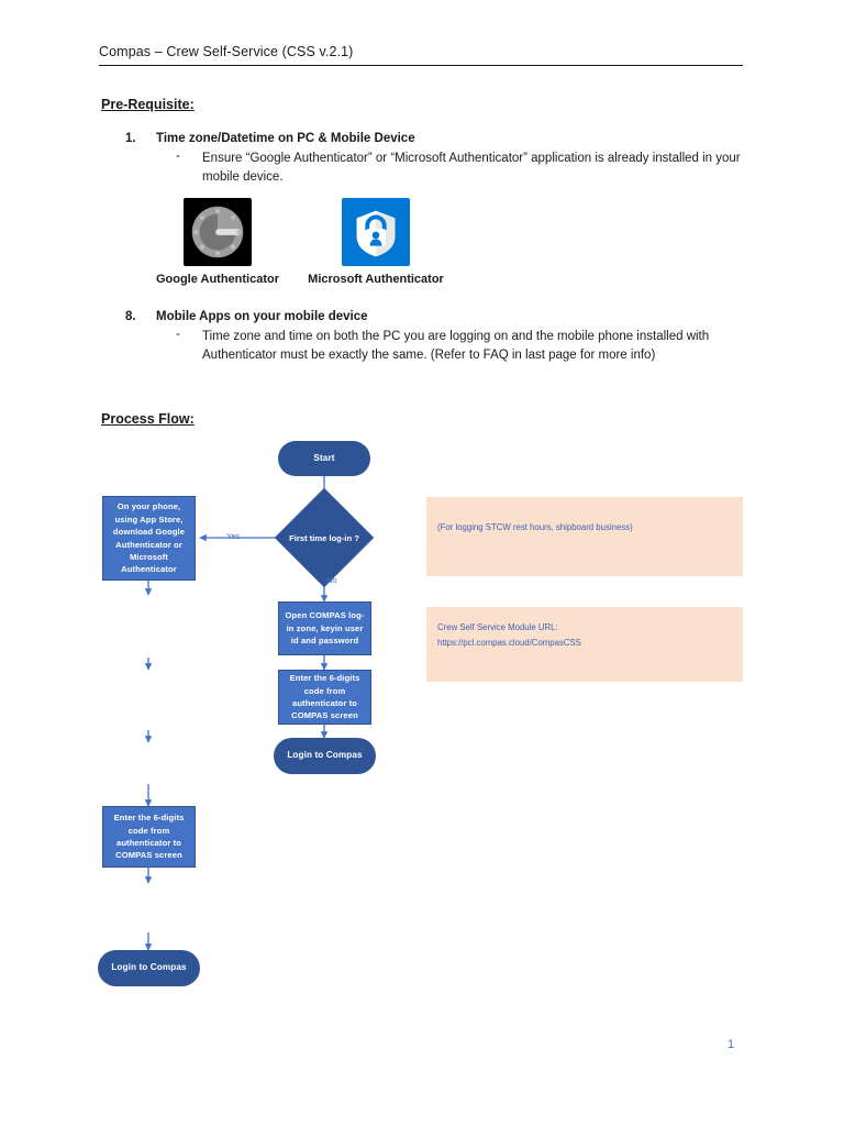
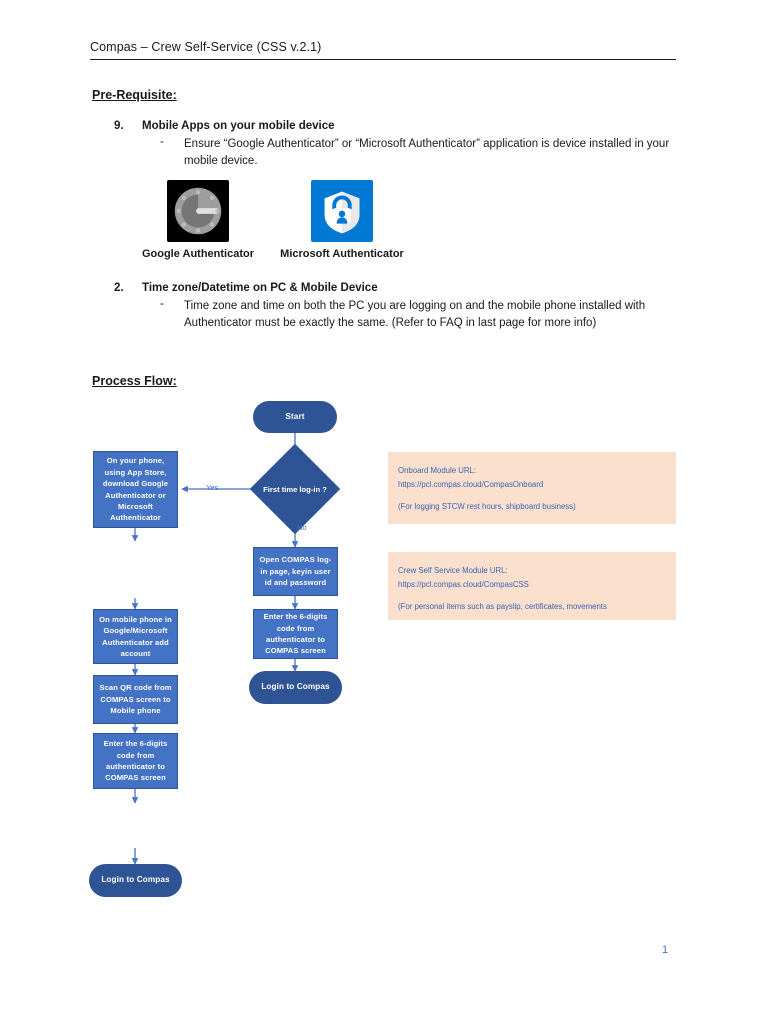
  Compas – Crew Self-Service (CSS v.2.1)
  Pre-Requisite:
- 1.
+ 9.
- Time zone/Datetime on PC & Mobile Device
+ Mobile Apps on your mobile device
  -
- Ensure “Google Authenticator” or “Microsoft Authenticator” application is already installed in your mobile device.
+ Ensure “Google Authenticator” or “Microsoft Authenticator” application is device installed in your mobile device.
  Google Authenticator
  Microsoft Authenticator
- 8.
+ 2.
- Mobile Apps on your mobile device
+ Time zone/Datetime on PC & Mobile Device
  -
  Time zone and time on both the PC you are logging on and the mobile phone installed with Authenticator must be exactly the same. (Refer to FAQ in last page for more info)
  Process Flow:
  Start
  First time log-in ?
  Yes
  No
  On your phone, using App Store, download Google Authenticator or Microsoft Authenticator
+ On mobile phone in Google/Microsoft Authenticator add account
+ Scan QR code from COMPAS screen to Mobile phone
  Enter the 6-digits code from authenticator to COMPAS screen
  Login to Compas
- Open COMPAS log-in zone, keyin user id and password
+ Open COMPAS log-in page, keyin user id and password
  Enter the 6-digits code from authenticator to COMPAS screen
  Login to Compas
+ Onboard Module URL:
+ https://pcl.compas.cloud/CompasOnboard
  (For logging STCW rest hours, shipboard business)
  Crew Self Service Module URL:
  https://pcl.compas.cloud/CompasCSS
+ (For personal items such as payslip, certificates, movements
  1
